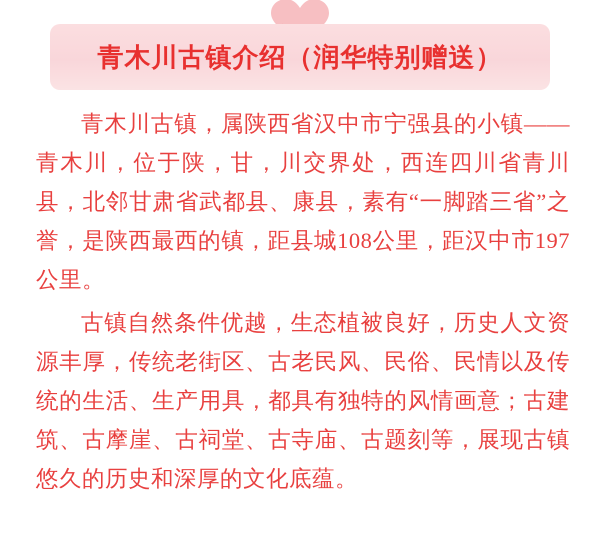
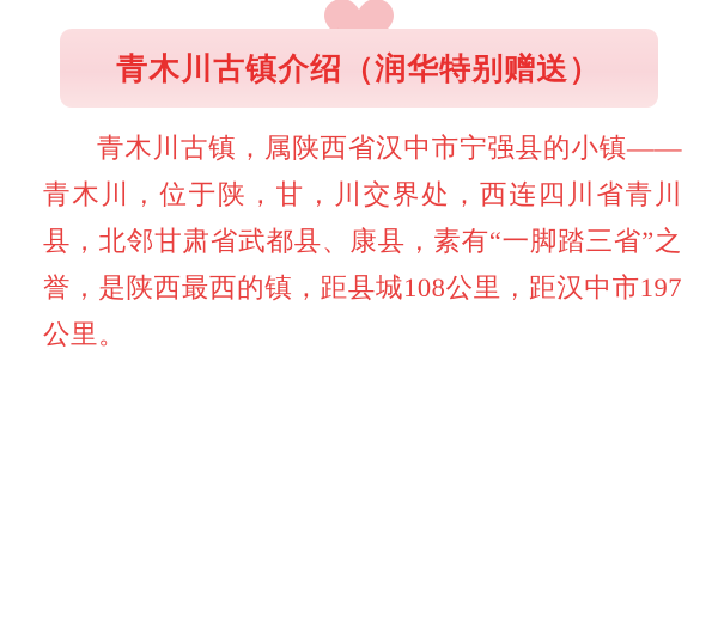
  青木川古镇介绍（润华特别赠送）
  青木川古镇，属陕西省汉中市宁强县的小镇——青木川，位于陕，甘，川交界处，西连四川省青川县，北邻甘肃省武都县、康县，素有“一脚踏三省”之誉，是陕西最西的镇，距县城108公里，距汉中市197公里。
- 古镇自然条件优越，生态植被良好，历史人文资源丰厚，传统老街区、古老民风、民俗、民情以及传统的生活、生产用具，都具有独特的风情画意；古建筑、古摩崖、古祠堂、古寺庙、古题刻等，展现古镇悠久的历史和深厚的文化底蕴。
